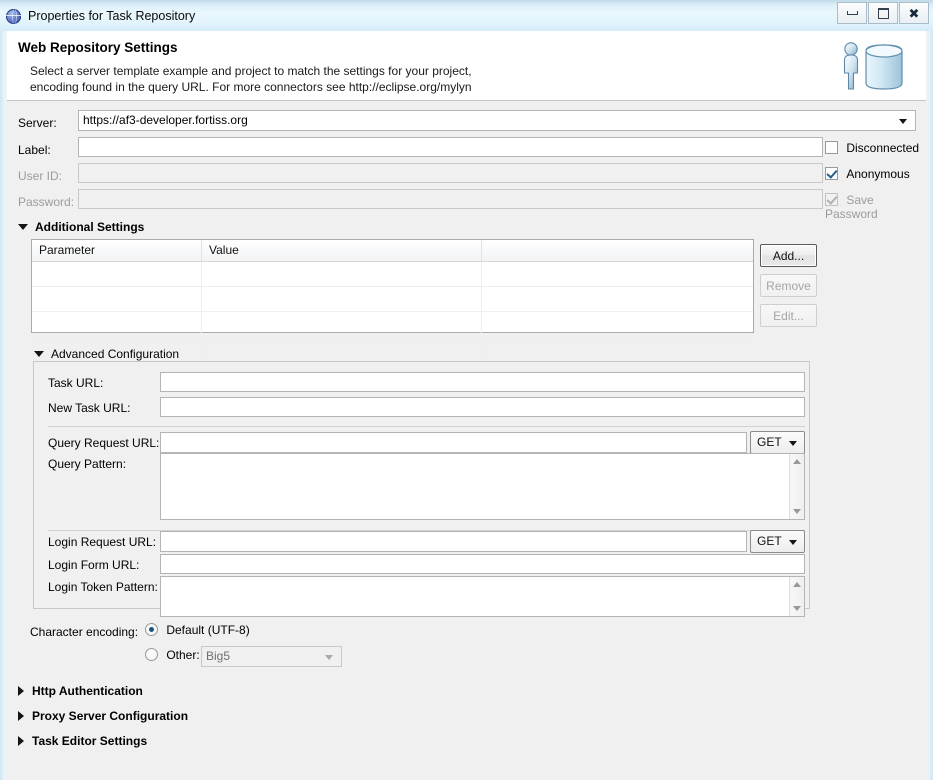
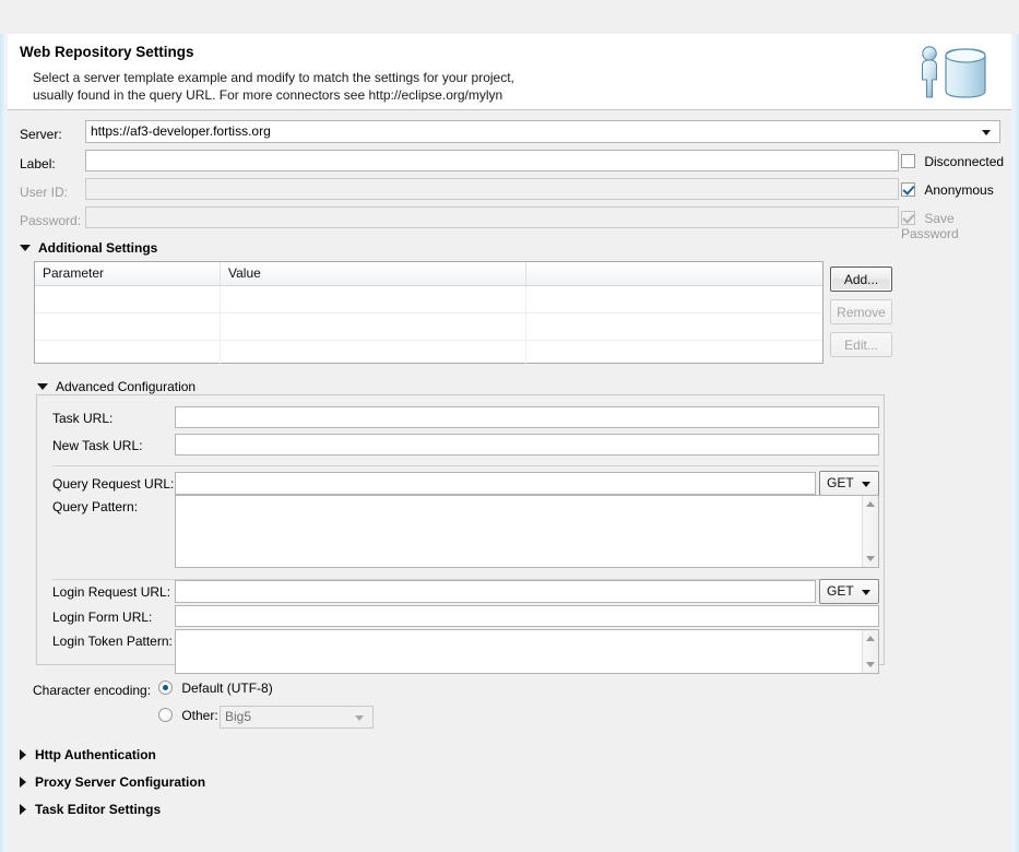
- Properties for Task Repository
- ✖
  Web Repository Settings
- Select a server template example and project to match the settings for your project,
+ Select a server template example and modify to match the settings for your project,
- encoding found in the query URL. For more connectors see http://eclipse.org/mylyn
+ usually found in the query URL. For more connectors see http://eclipse.org/mylyn
  Server:
  https://af3-developer.fortiss.org
  Label:
  User ID:
  Password:
  Disconnected
  Anonymous
  Save Password
  Additional Settings
  Parameter
  Value
  Add...
  Remove
  Edit...
  Advanced Configuration
  Task URL:
  New Task URL:
  Query Request URL:
  GET
  Query Pattern:
  Login Request URL:
  GET
  Login Form URL:
  Login Token Pattern:
  Character encoding:
  Default (UTF-8)
  Other:
  Big5
  Http Authentication
  Proxy Server Configuration
  Task Editor Settings
